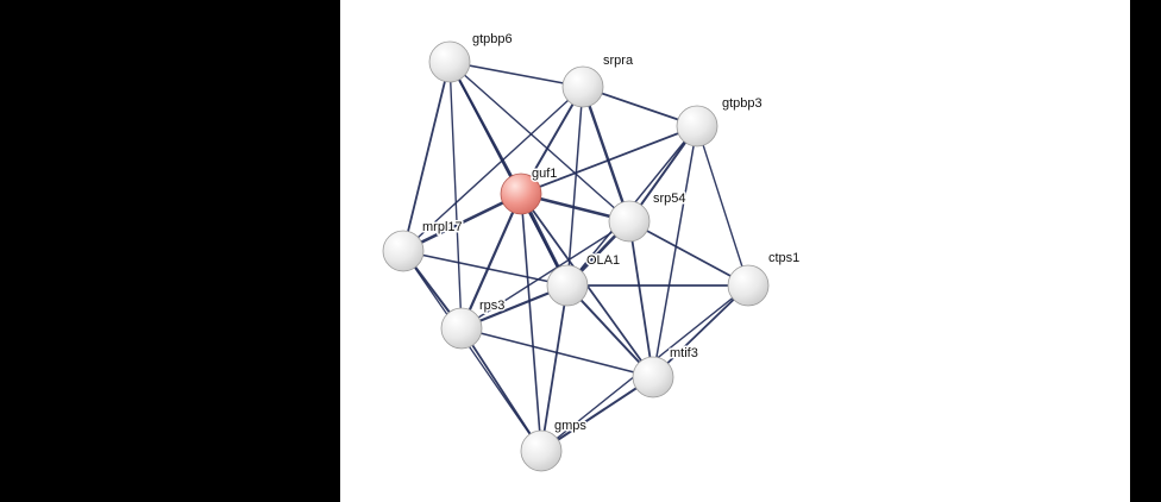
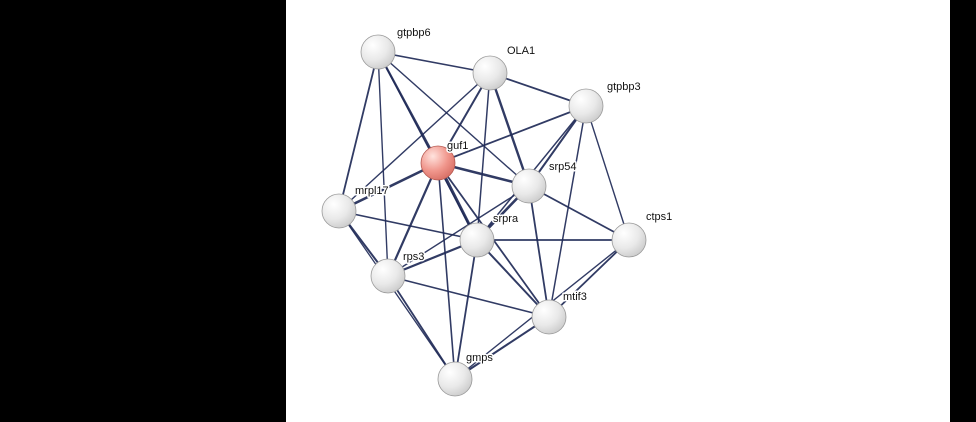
  gtpbp6
- srpra
+ OLA1
  gtpbp3
  guf1
  srp54
  mrpl17
- OLA1
+ srpra
  ctps1
  rps3
  mtif3
  gmps
